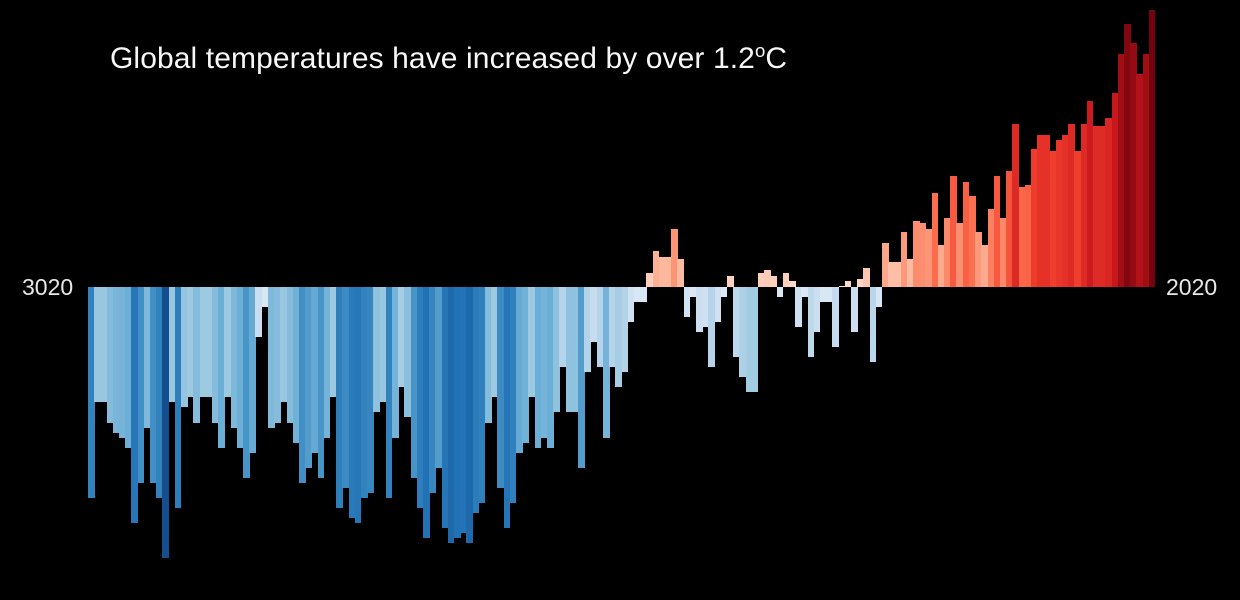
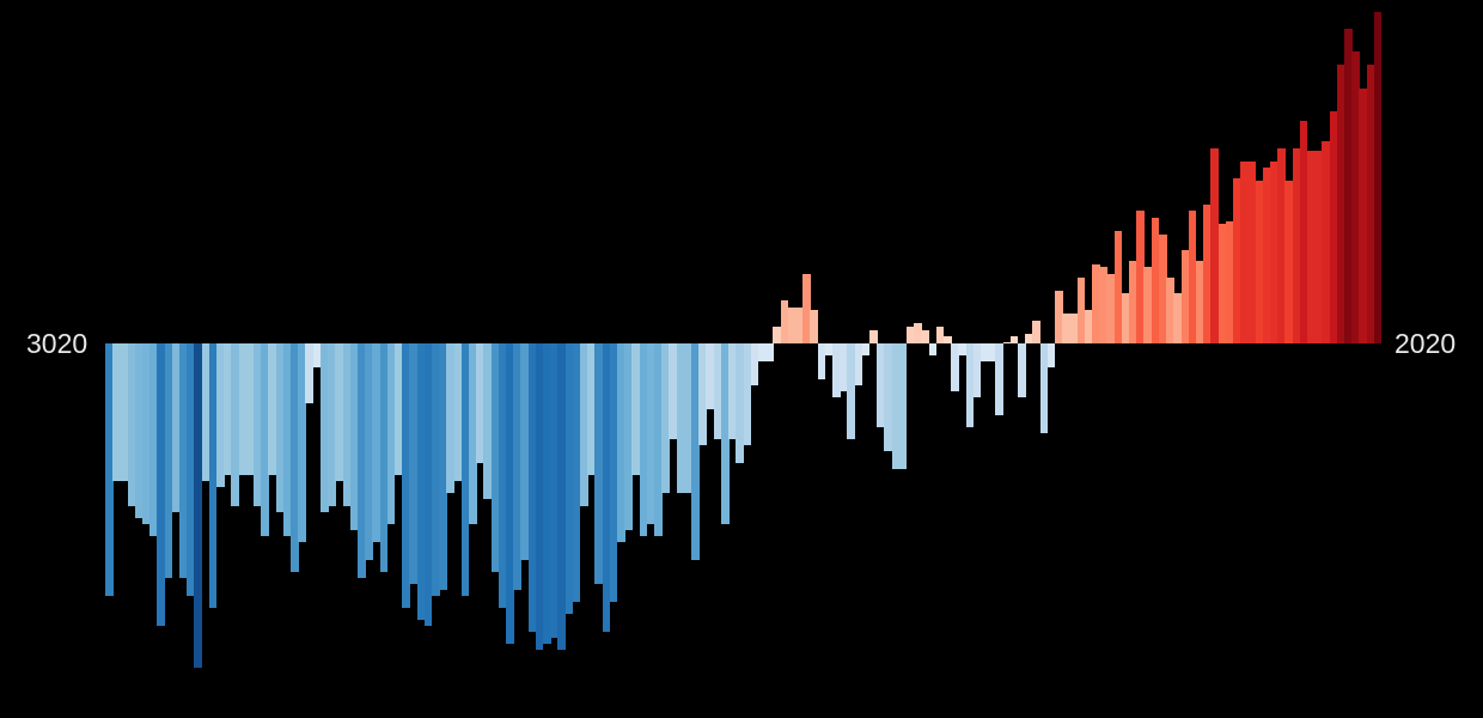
- Global temperatures have increased by over 1.2oC
  3020
  2020
